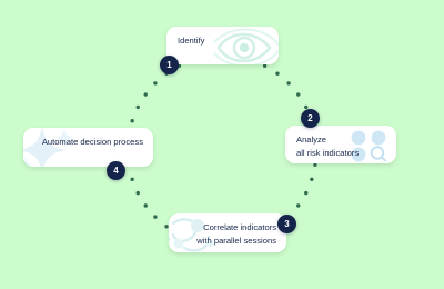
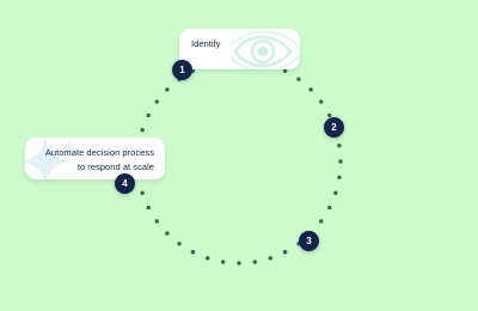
  Identify
  1
- Analyze
- all risk indicators
  2
- Correlate indicators
- with parallel sessions
  3
  Automate decision process
+ to respond at scale
  4
